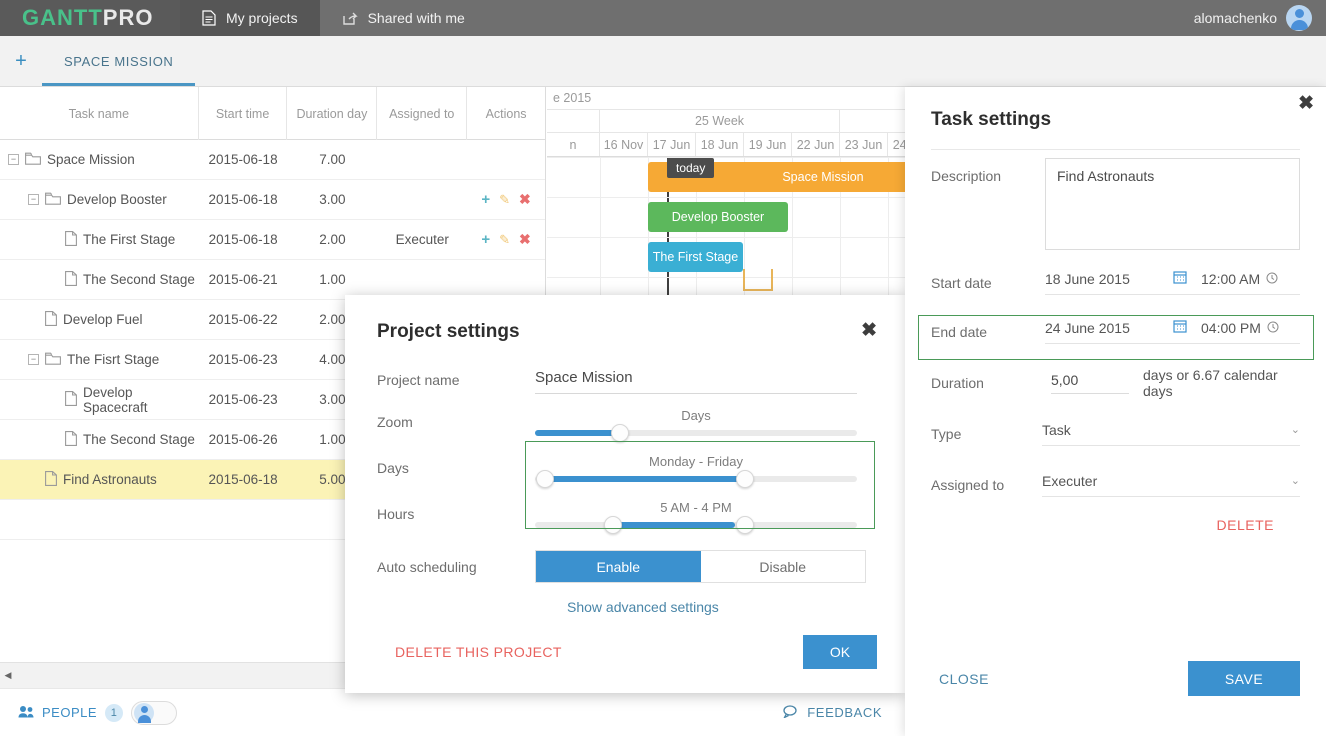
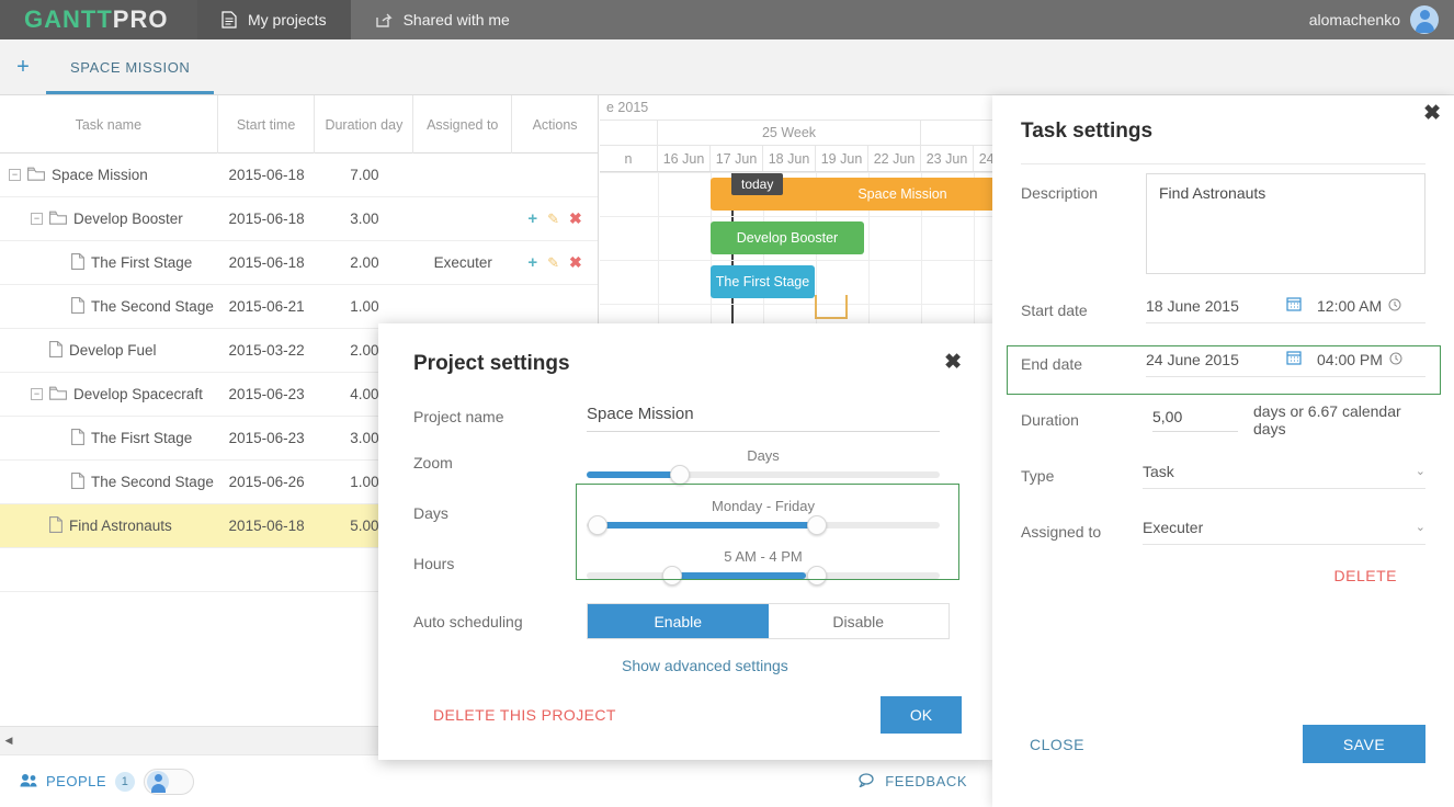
  GANTTPRO
  My projects
  Shared with me
  alomachenko
  +
  SPACE MISSION
  Task name
  Start time
  Duration day
  Assigned to
  Actions
  −
  Space Mission
  2015-06-18
  7.00
  −
  Develop Booster
  2015-06-18
  3.00
  +
  ✎
  ✖
  The First Stage
  2015-06-18
  2.00
  Executer
  +
  ✎
  ✖
  The Second Stage
  2015-06-21
  1.00
  Develop Fuel
- 2015-06-22
+ 2015-03-22
  2.00
  −
- The Fisrt Stage
+ Develop Spacecraft
  2015-06-23
  4.00
- Develop Spacecraft
+ The Fisrt Stage
  2015-06-23
  3.00
  The Second Stage
  2015-06-26
  1.00
  Find Astronauts
  2015-06-18
  5.00
  e 2015
  25 Week
  n
- 16 Nov
+ 16 Jun
  17 Jun
  18 Jun
  19 Jun
  22 Jun
  23 Jun
  Space Mission
  Develop Booster
  The First Stage
  today
  ◀
  Project settings
  ✖
  Project name
  Space Mission
  Zoom
  Days
  Days
  Monday - Friday
  Hours
  5 AM - 4 PM
  Auto scheduling
  Enable
  Disable
  Show advanced settings
  DELETE THIS PROJECT
  OK
  Task settings
  Description
  Find Astronauts
  Start date
  18 June 2015
  12:00 AM
  End date
  24 June 2015
  04:00 PM
  Duration
  5,00
  days or 6.67 calendar days
  Type
  Task
  ⌄
  Assigned to
  Executer
  ⌄
  DELETE
  CLOSE
  SAVE
  ✖
  PEOPLE
  1
  FEEDBACK
